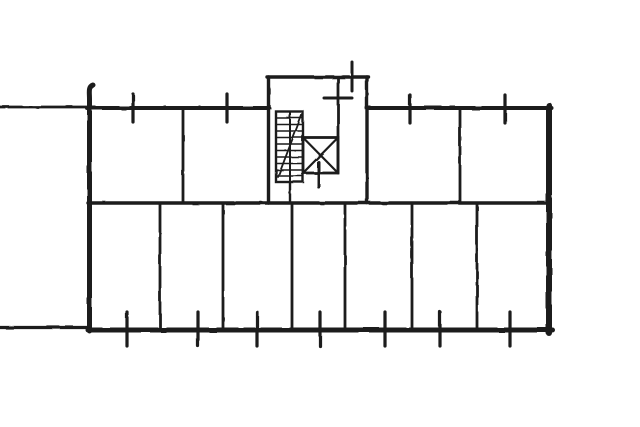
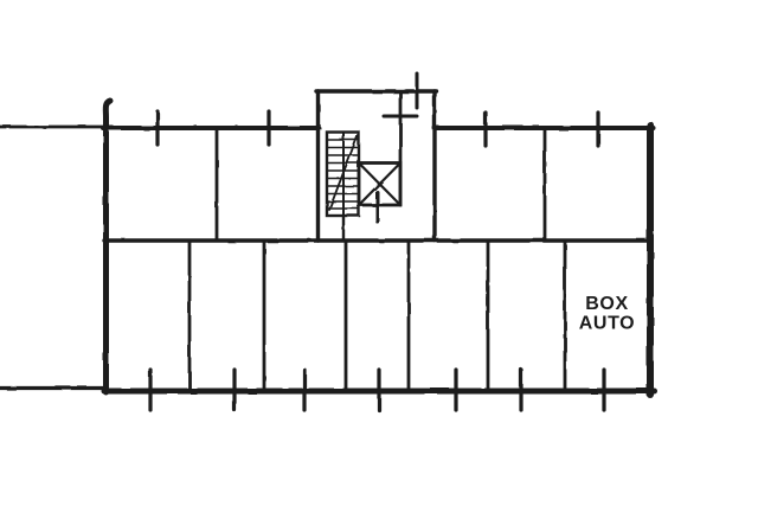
+ BOX
+ AUTO
